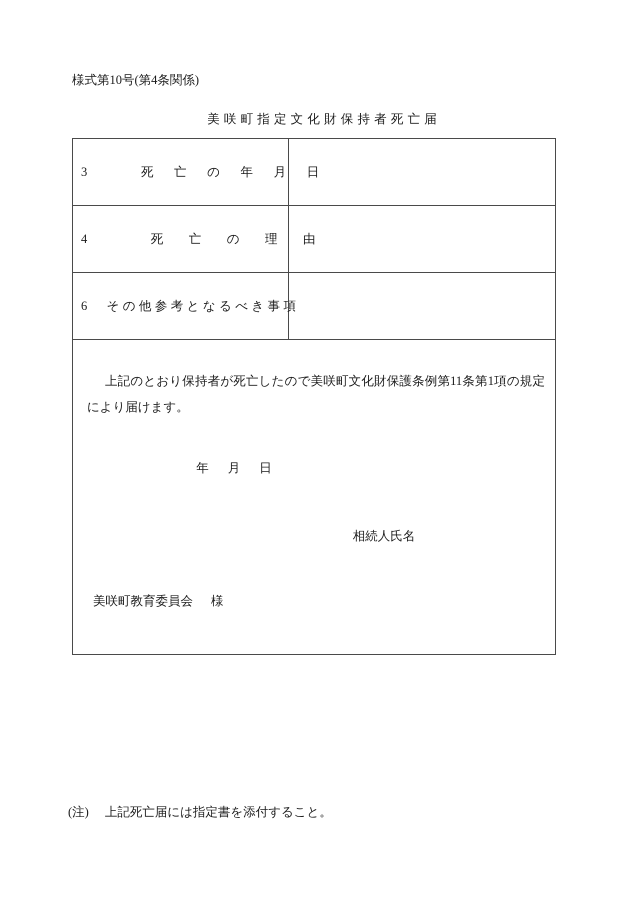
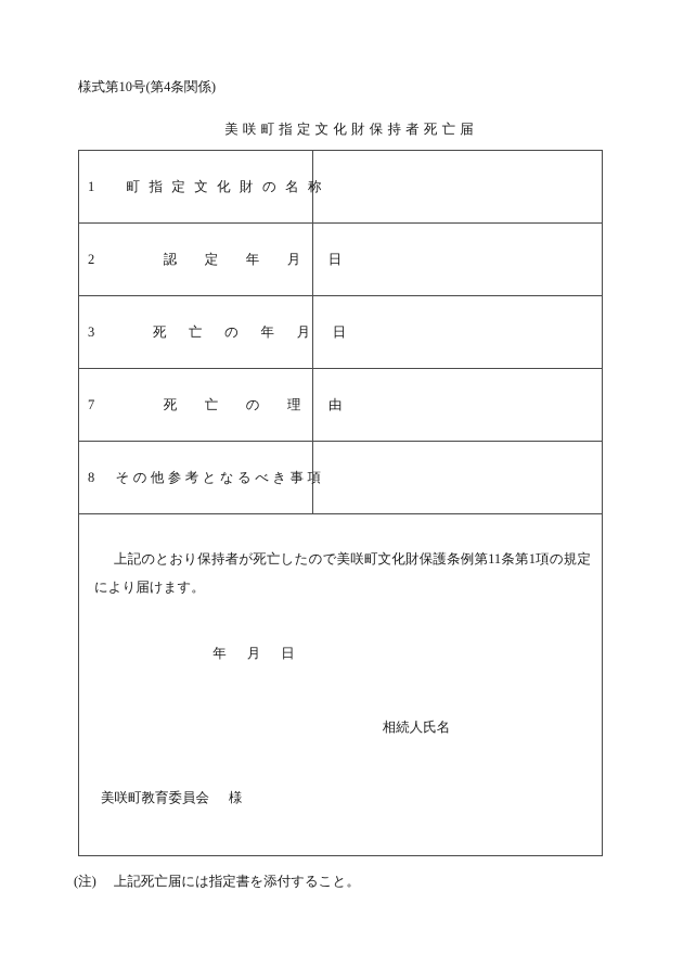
  様式第10号(第4条関係)
  美咲町指定文化財保持者死亡届
+ 1 町指定文化財の名称
+ 2 認定年月日
  3 死亡の年月日
- 4 死亡の理由
+ 7 死亡の理由
- 6 その他参考となるべき事項
+ 8 その他参考となるべき事項
  上記のとおり保持者が死亡したので美咲町文化財保護条例第11条第1項の規定により届けます。 年月日 相続人氏名 美咲町教育委員会 様
  (注) 上記死亡届には指定書を添付すること。
